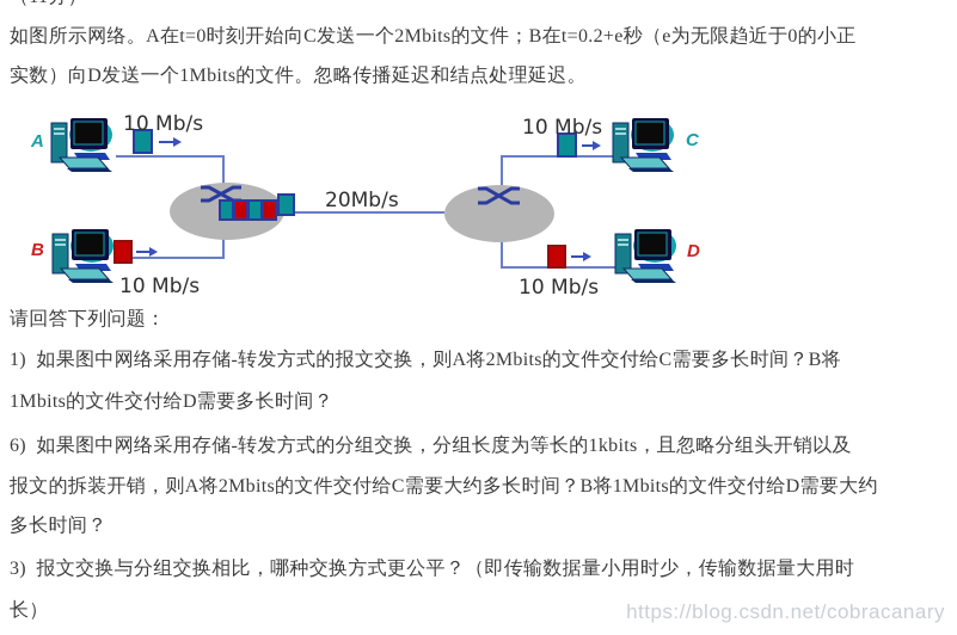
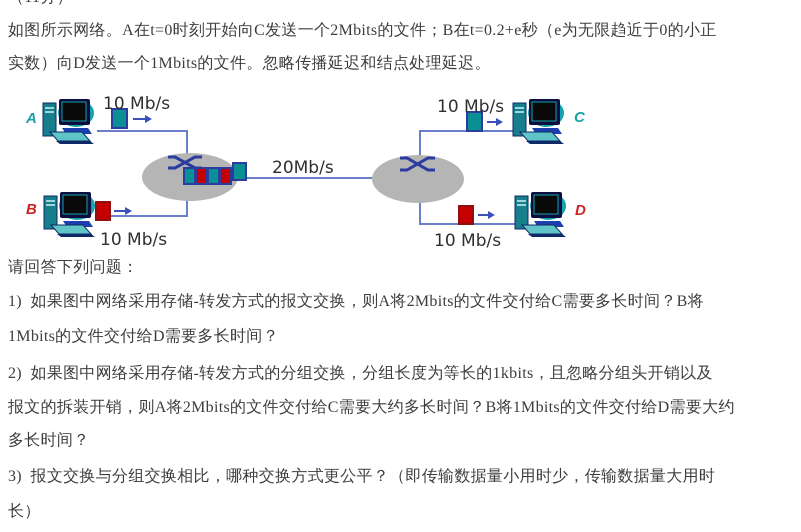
  如图所示网络。A在t=0时刻开始向C发送一个2Mbits的文件；B在t=0.2+e秒（e为无限趋近于0的小正
  实数）向D发送一个1Mbits的文件。忽略传播延迟和结点处理延迟。
  A
  B
  C
  D
  10 Mb/s
  10 Mb/s
  10 Mb/s
  10 Mb/s
  20Mb/s
  请回答下列问题：
  1) 如果图中网络采用存储-转发方式的报文交换，则A将2Mbits的文件交付给C需要多长时间？B将
  1Mbits的文件交付给D需要多长时间？
- 6) 如果图中网络采用存储-转发方式的分组交换，分组长度为等长的1kbits，且忽略分组头开销以及
+ 2) 如果图中网络采用存储-转发方式的分组交换，分组长度为等长的1kbits，且忽略分组头开销以及
  报文的拆装开销，则A将2Mbits的文件交付给C需要大约多长时间？B将1Mbits的文件交付给D需要大约
  多长时间？
  3) 报文交换与分组交换相比，哪种交换方式更公平？（即传输数据量小用时少，传输数据量大用时
  长）
- https://blog.csdn.net/cobracanary
